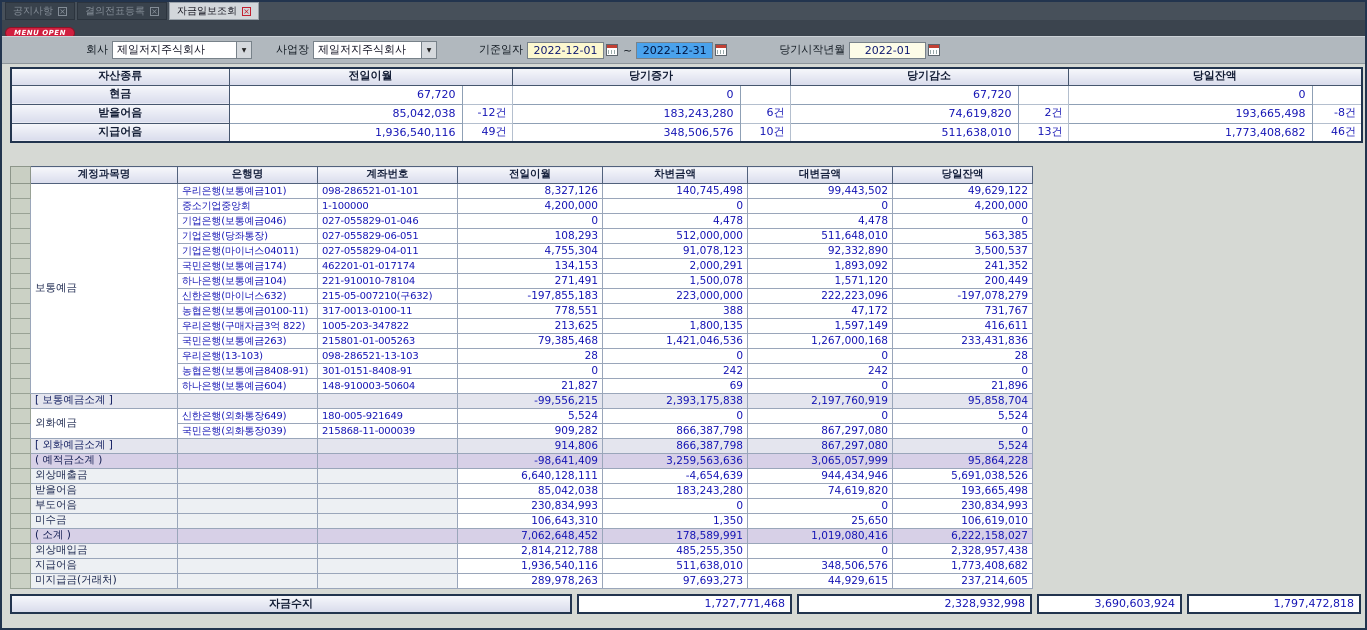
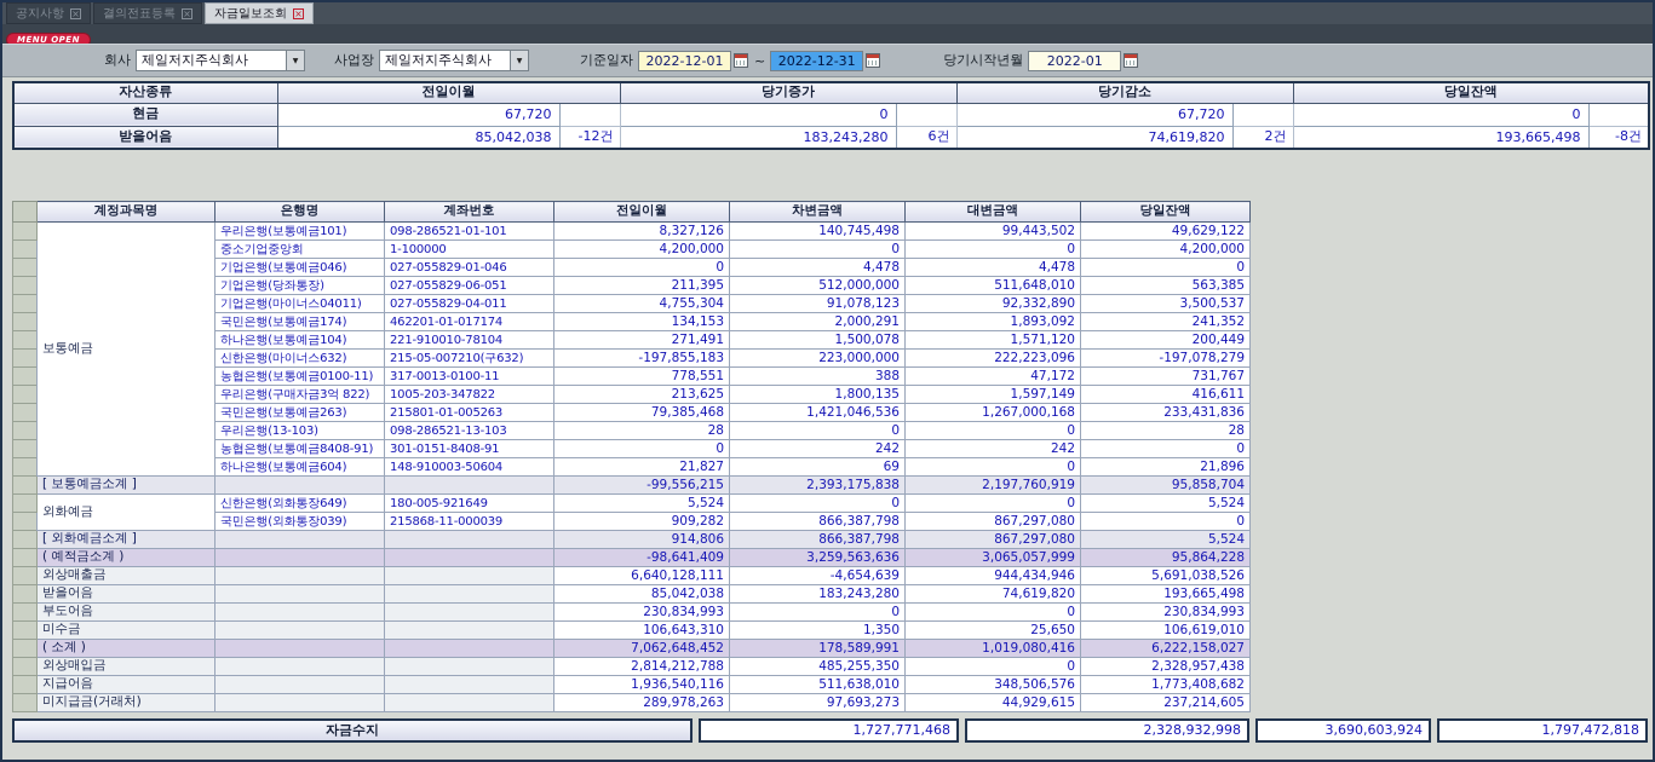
  공지사항
  ×
  결의전표등록
  ×
  자금일보조회
  ×
  MENU OPEN
  회사
  제일저지주식회사
  사업장
  제일저지주식회사
  기준일자
  2022-12-01
  ~
  2022-12-31
  당기시작년월
  2022-01
  자산종류	전일이월	당기증가	당기감소	당일잔액
  현금	67,720		0		67,720		0
  받을어음	85,042,038	-12건	183,243,280	6건	74,619,820	2건	193,665,498	-8건
- 지급어음	1,936,540,116	49건	348,506,576	10건	511,638,010	13건	1,773,408,682	46건
  	계정과목명	은행명	계좌번호	전일이월	차변금액	대변금액	당일잔액
  	보통예금	우리은행(보통예금101)	098-286521-01-101	8,327,126	140,745,498	99,443,502	49,629,122
  	중소기업중앙회	1-100000	4,200,000	0	0	4,200,000
  	기업은행(보통예금046)	027-055829-01-046	0	4,478	4,478	0
- 	기업은행(당좌통장)	027-055829-06-051	108,293	512,000,000	511,648,010	563,385
+ 	기업은행(당좌통장)	027-055829-06-051	211,395	512,000,000	511,648,010	563,385
  	기업은행(마이너스04011)	027-055829-04-011	4,755,304	91,078,123	92,332,890	3,500,537
  	국민은행(보통예금174)	462201-01-017174	134,153	2,000,291	1,893,092	241,352
  	하나은행(보통예금104)	221-910010-78104	271,491	1,500,078	1,571,120	200,449
  	신한은행(마이너스632)	215-05-007210(구632)	-197,855,183	223,000,000	222,223,096	-197,078,279
  	농협은행(보통예금0100-11)	317-0013-0100-11	778,551	388	47,172	731,767
  	우리은행(구매자금3억 822)	1005-203-347822	213,625	1,800,135	1,597,149	416,611
  	국민은행(보통예금263)	215801-01-005263	79,385,468	1,421,046,536	1,267,000,168	233,431,836
  	우리은행(13-103)	098-286521-13-103	28	0	0	28
  	농협은행(보통예금8408-91)	301-0151-8408-91	0	242	242	0
  	하나은행(보통예금604)	148-910003-50604	21,827	69	0	21,896
  	[ 보통예금소계 ]			-99,556,215	2,393,175,838	2,197,760,919	95,858,704
  	외화예금	신한은행(외화통장649)	180-005-921649	5,524	0	0	5,524
  	국민은행(외화통장039)	215868-11-000039	909,282	866,387,798	867,297,080	0
  	[ 외화예금소계 ]			914,806	866,387,798	867,297,080	5,524
  	( 예적금소계 )			-98,641,409	3,259,563,636	3,065,057,999	95,864,228
  	외상매출금			6,640,128,111	-4,654,639	944,434,946	5,691,038,526
  	받을어음			85,042,038	183,243,280	74,619,820	193,665,498
  	부도어음			230,834,993	0	0	230,834,993
  	미수금			106,643,310	1,350	25,650	106,619,010
  	( 소계 )			7,062,648,452	178,589,991	1,019,080,416	6,222,158,027
  	외상매입금			2,814,212,788	485,255,350	0	2,328,957,438
  	지급어음			1,936,540,116	511,638,010	348,506,576	1,773,408,682
  	미지급금(거래처)			289,978,263	97,693,273	44,929,615	237,214,605
  자금수지
  1,727,771,468
  2,328,932,998
  3,690,603,924
  1,797,472,818
